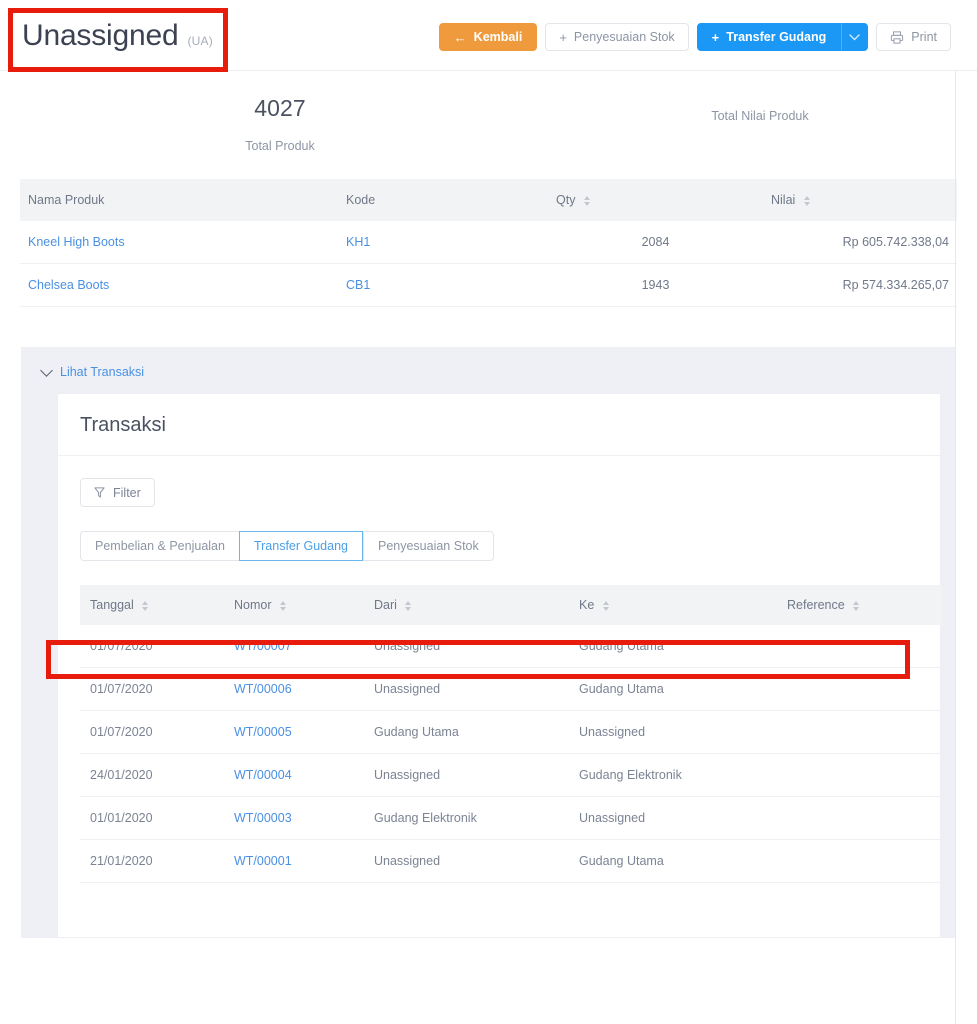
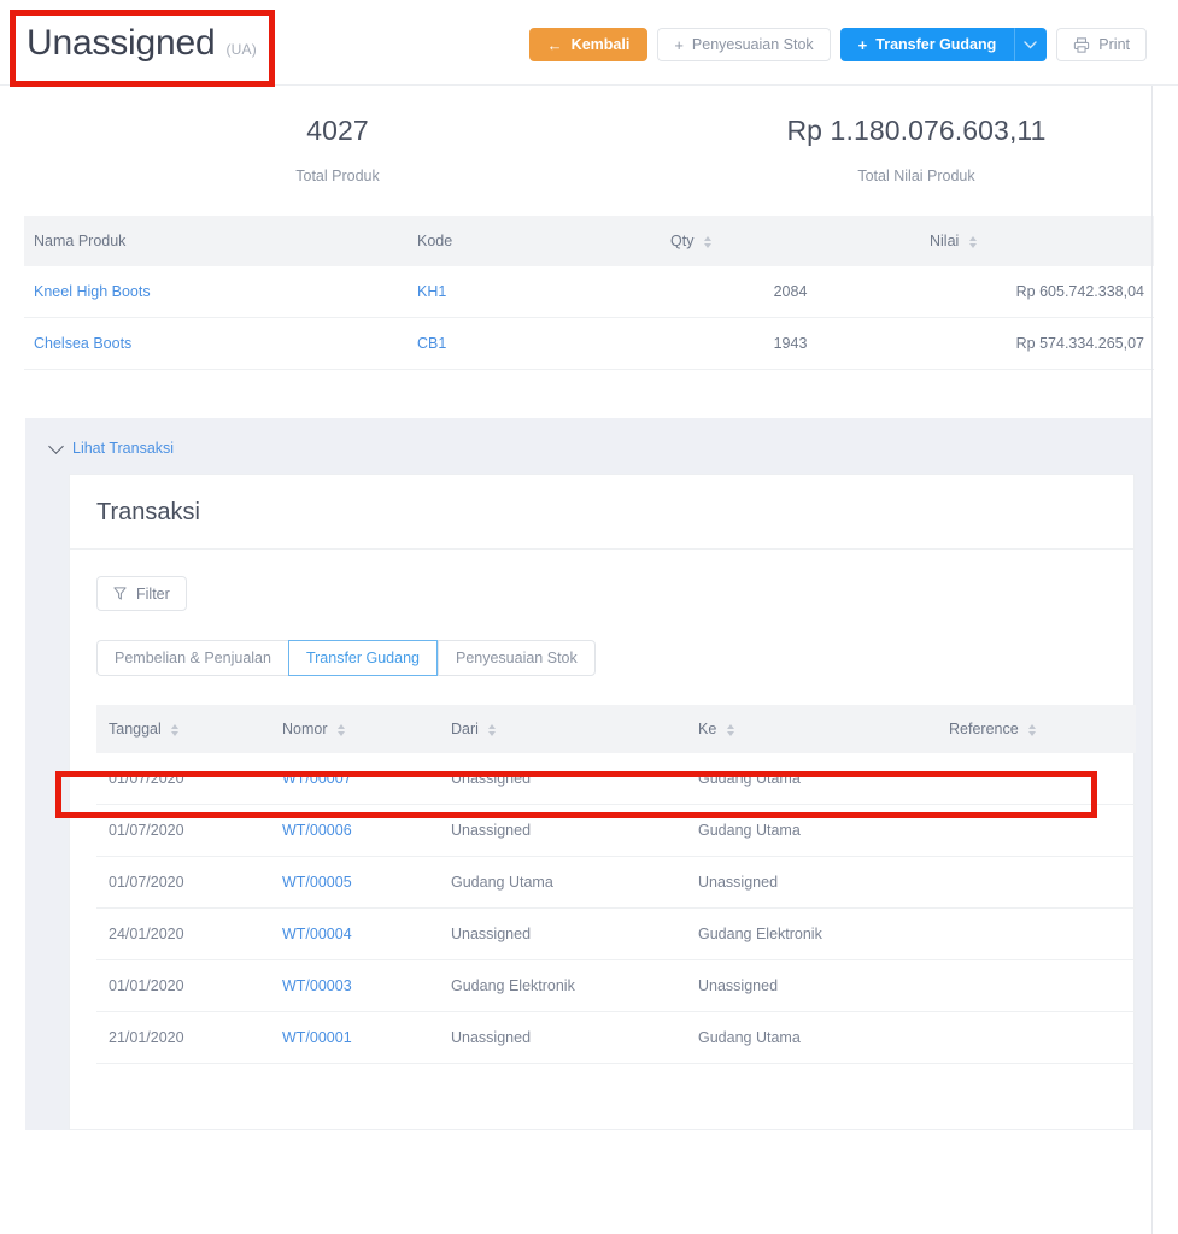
  Unassigned
  (UA)
  ←
  Kembali
  +
  Penyesuaian Stok
  +
  Transfer Gudang
  Print
  4027
  Total Produk
+ Rp 1.180.076.603,11
  Total Nilai Produk
  Nama Produk	Kode	Qty	Nilai
  Kneel High Boots	KH1	2084	Rp 605.742.338,04
  Chelsea Boots	CB1	1943	Rp 574.334.265,07
  Lihat Transaksi
  Transaksi
  Filter
  Pembelian & Penjualan
  Transfer Gudang
  Penyesuaian Stok
  Tanggal	Nomor	Dari	Ke	Reference
  01/07/2020	WT/00007	Unassigned	Gudang Utama
  01/07/2020	WT/00006	Unassigned	Gudang Utama
  01/07/2020	WT/00005	Gudang Utama	Unassigned
  24/01/2020	WT/00004	Unassigned	Gudang Elektronik
  01/01/2020	WT/00003	Gudang Elektronik	Unassigned
  21/01/2020	WT/00001	Unassigned	Gudang Utama
